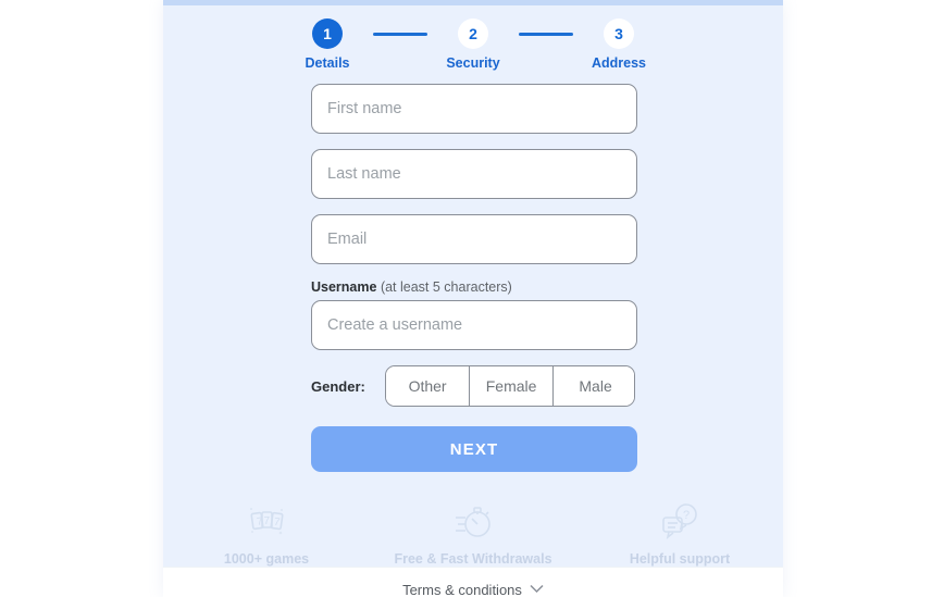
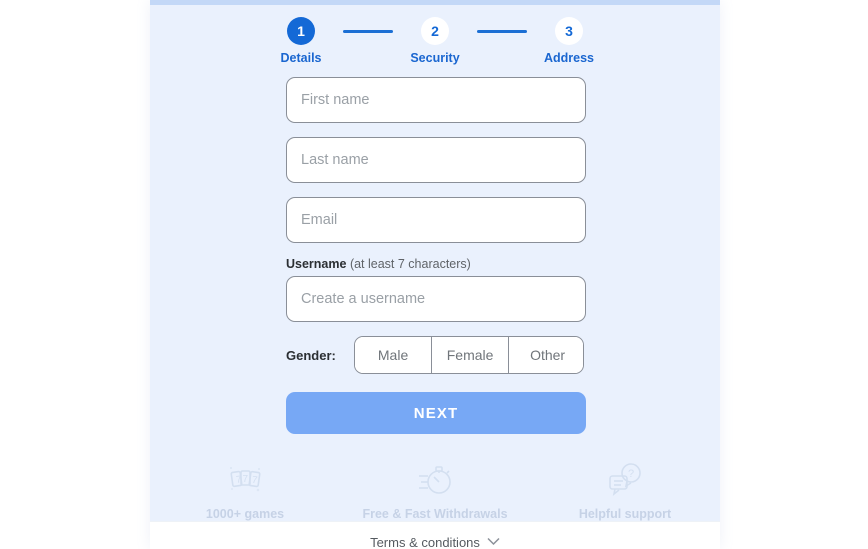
  1
  Details
  2
  Security
  3
  Address
  First name
  Last name
  Email
- Username (at least 5 characters)
+ Username (at least 7 characters)
  Create a username
  Gender:
- Other
+ Male
  Female
- Male
+ Other
  NEXT
  1000+ games
  Free & Fast Withdrawals
  Helpful support
  Terms & conditions
